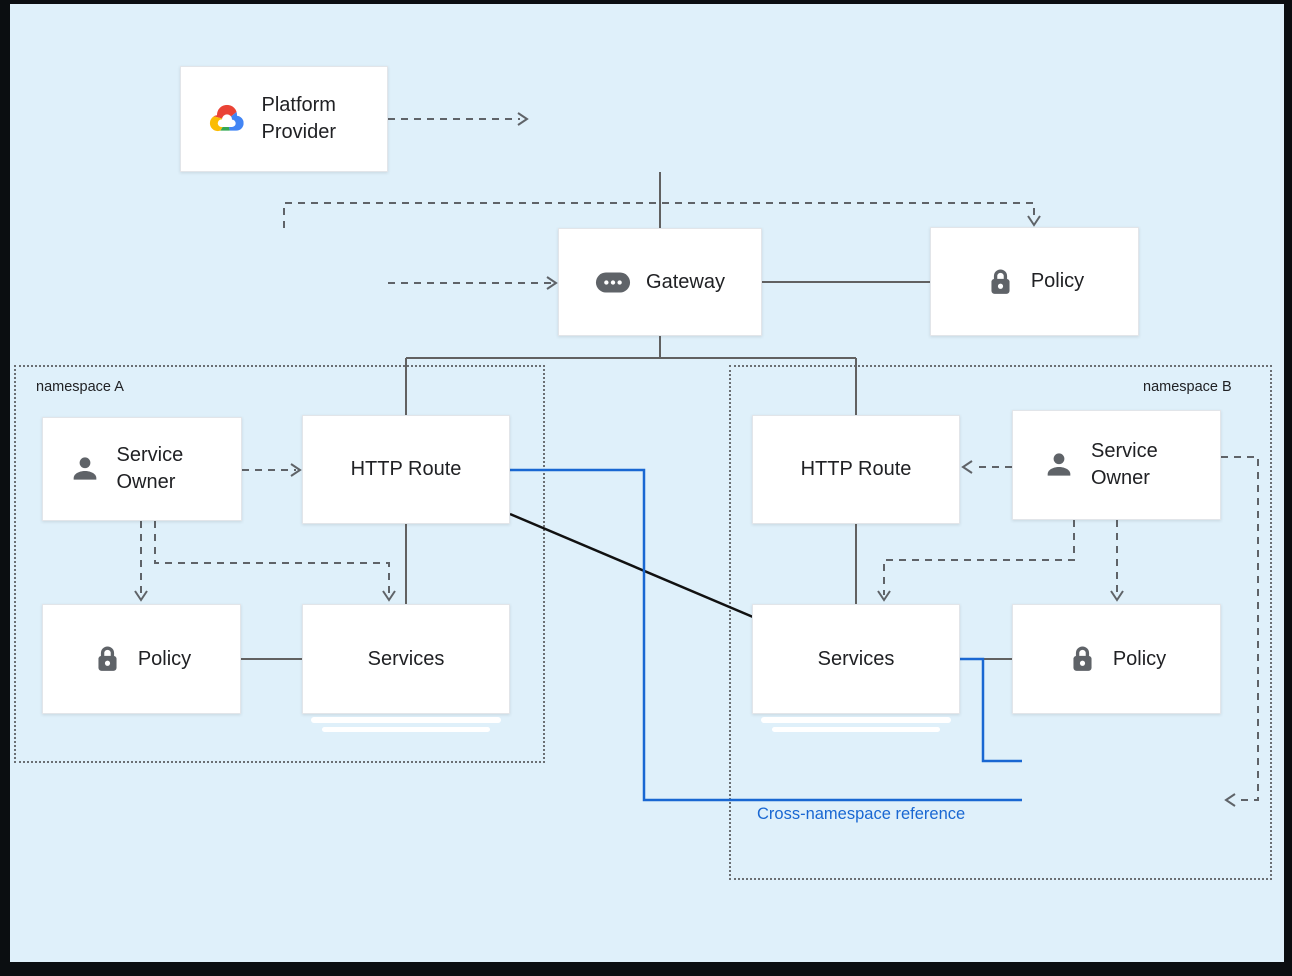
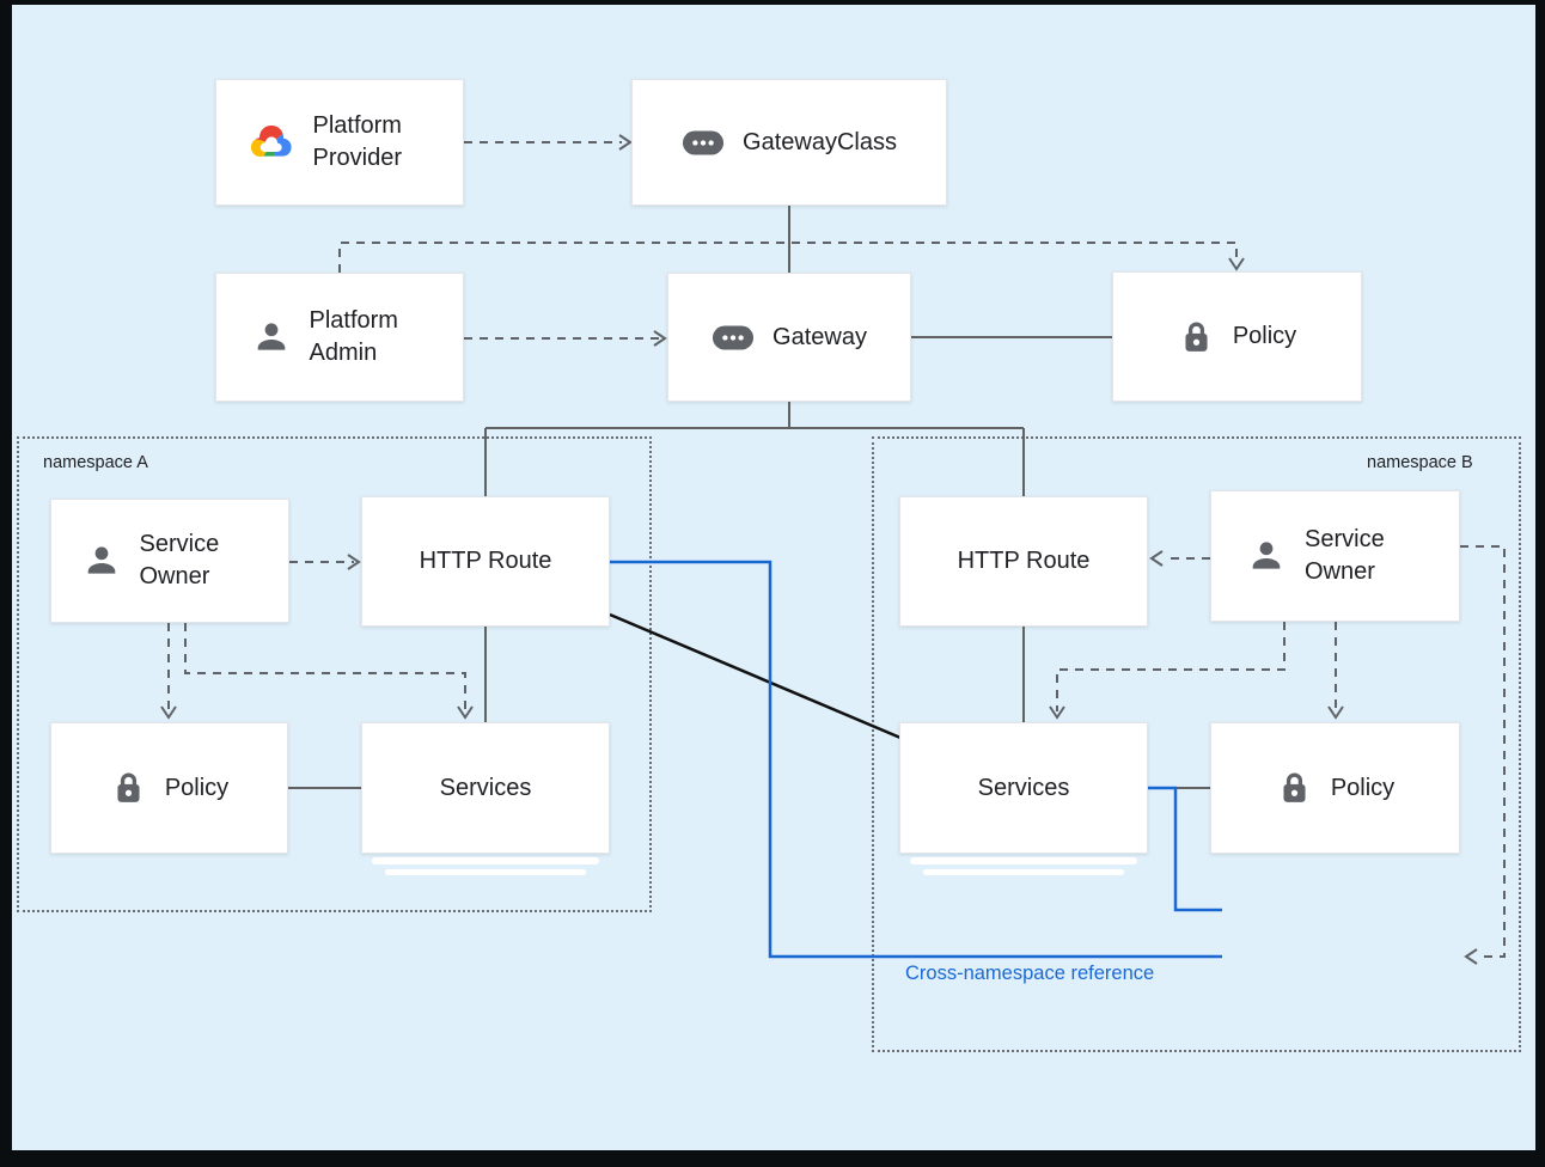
  namespace A
  namespace B
  Platform Provider
+ GatewayClass
+ Platform Admin
  Gateway
  Policy
  Service Owner
  HTTP Route
  Policy
  Services
  HTTP Route
  Service Owner
  Services
  Policy
  Cross-namespace reference
